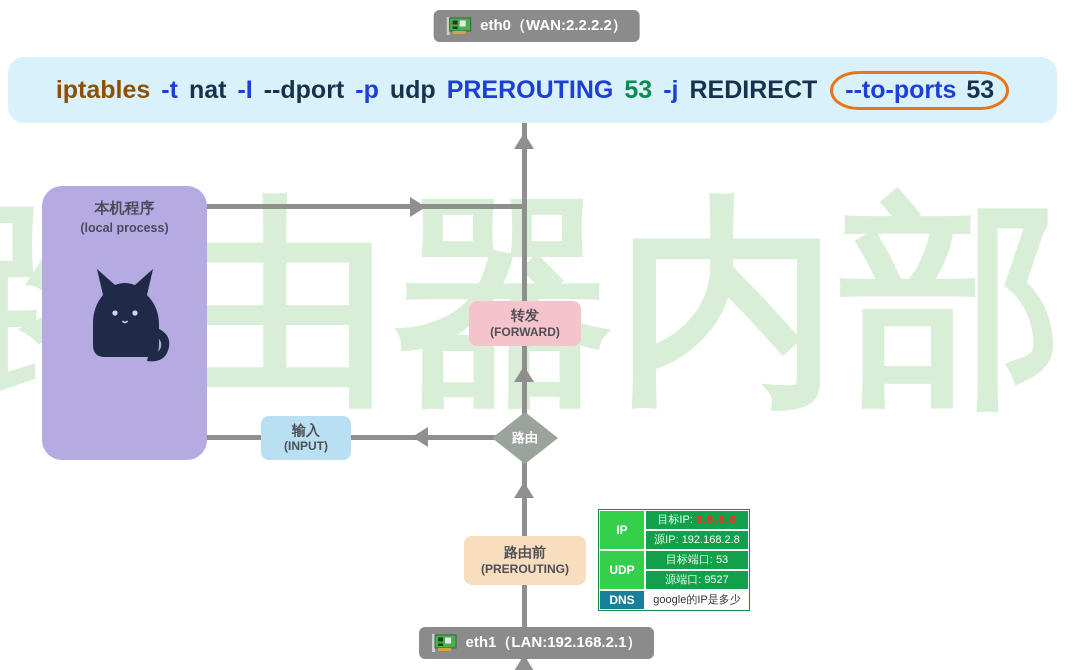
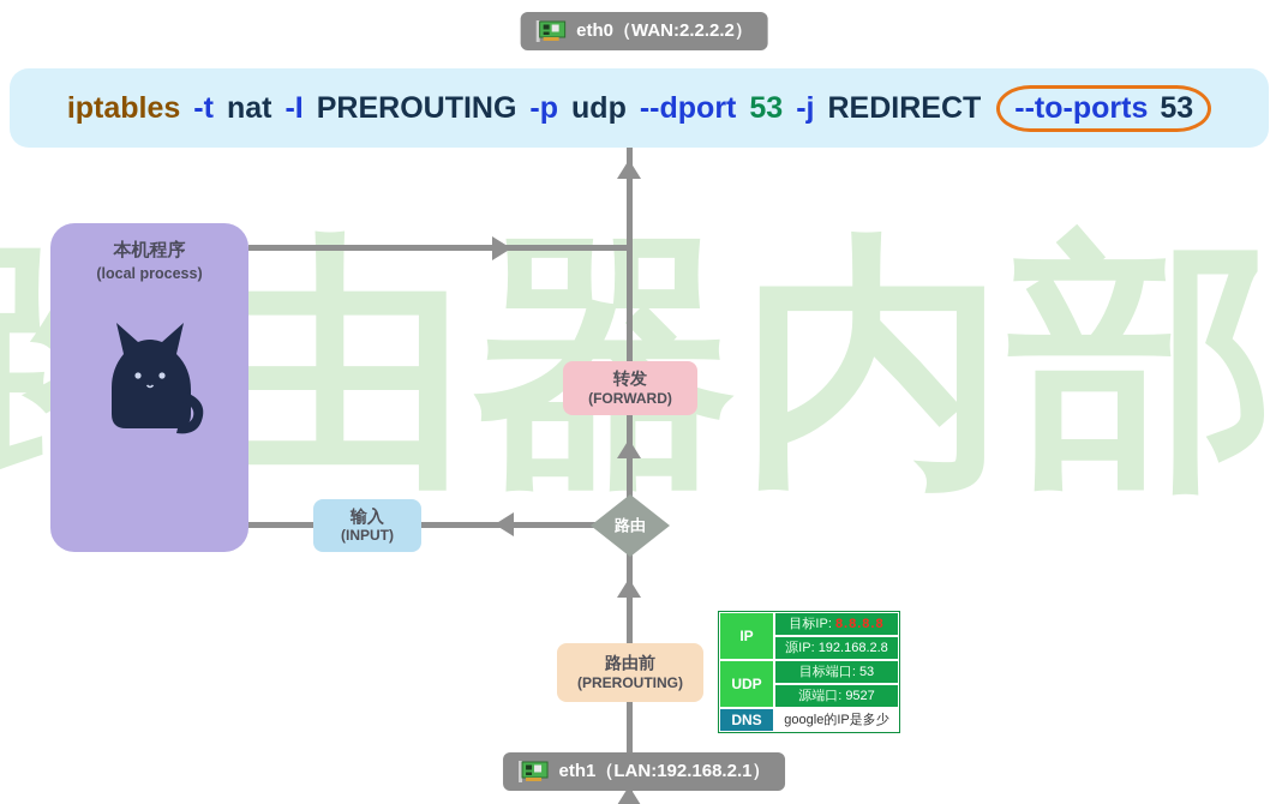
  iptables
  -t
  nat
  -I
- --dport
+ PREROUTING
  -p
  udp
- PREROUTING
+ --dport
  53
  -j
  REDIRECT
  --to-ports
  53
  eth0（WAN:2.2.2.2）
  本机程序
  (local process)
  转发
  (FORWARD)
  输入
  (INPUT)
  路由
  路由前
  (PREROUTING)
  IP
  目标IP: 8.8.8.8
  源IP: 192.168.2.8
  UDP
  目标端口: 53
  源端口: 9527
  DNS
  google的IP是多少
  eth1（LAN:192.168.2.1）
